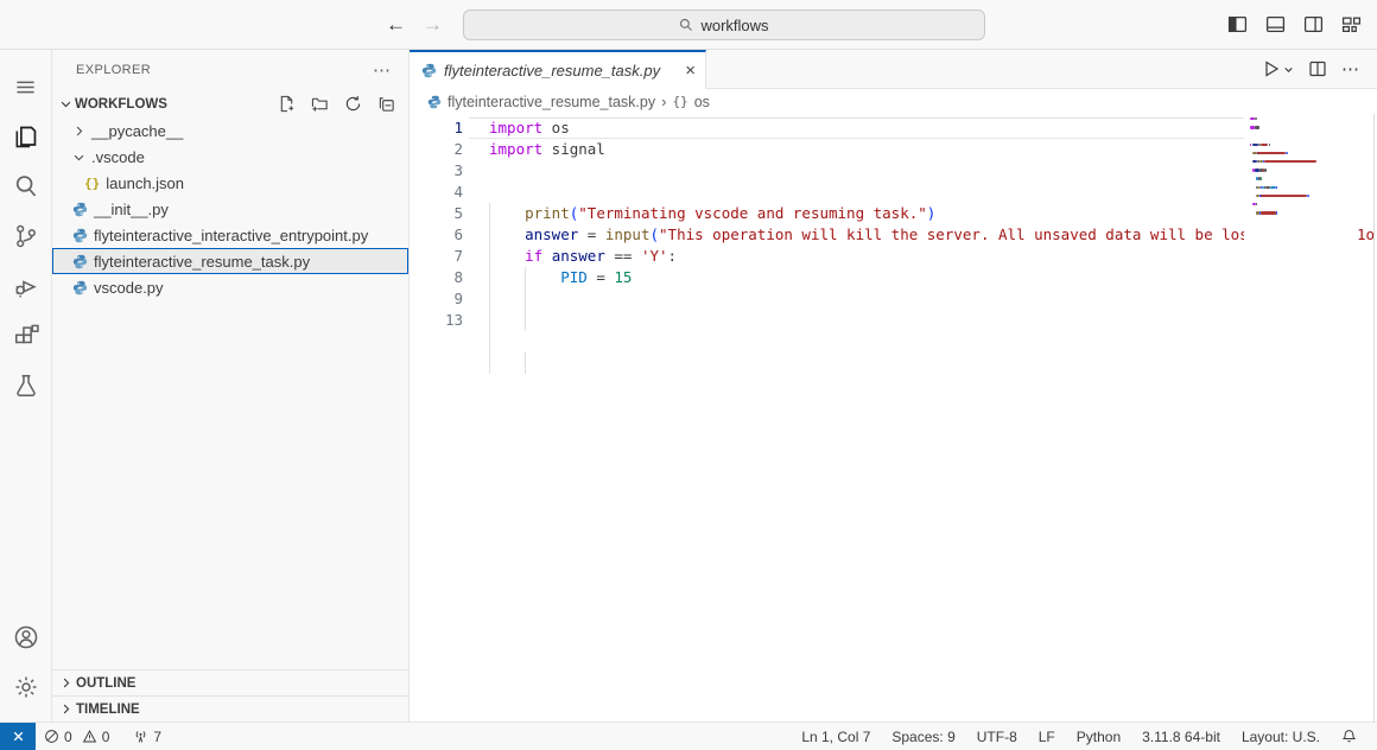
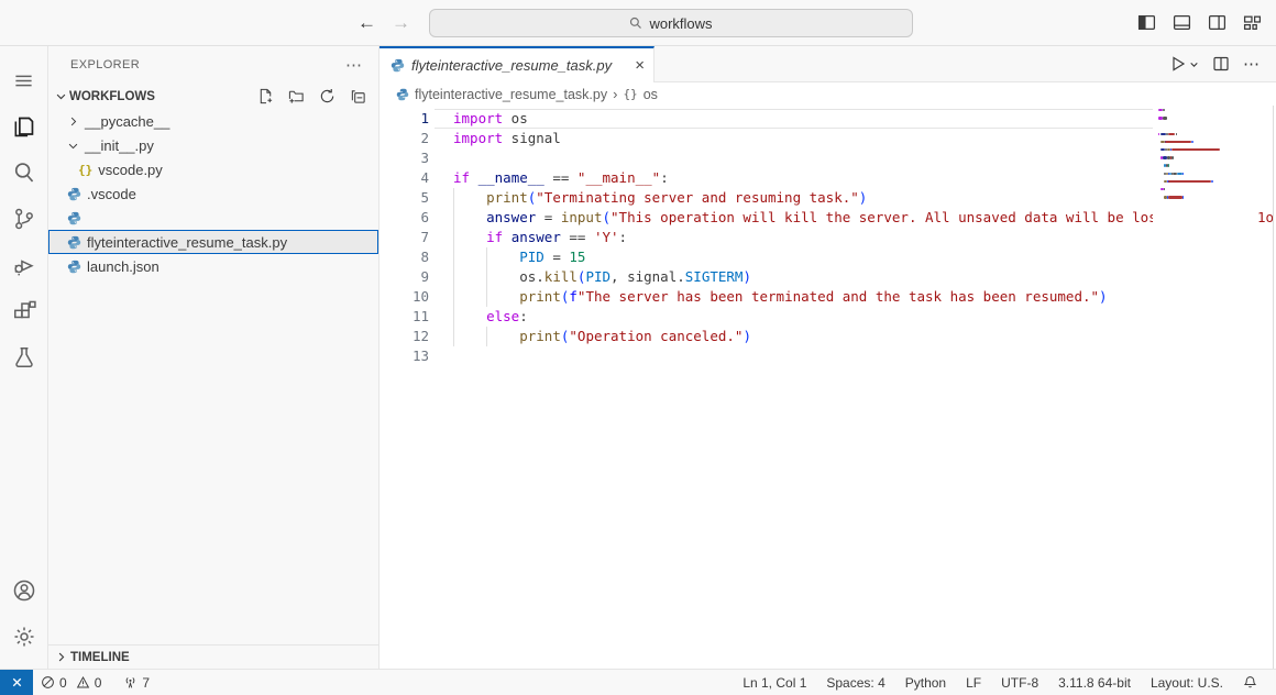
  ←
  →
  workflows
  EXPLORER
  ⋯
  WORKFLOWS
  __pycache__
- .vscode
+ __init__.py
  {}
- launch.json
+ vscode.py
- __init__.py
+ .vscode
- flyteinteractive_interactive_entrypoint.py
  flyteinteractive_resume_task.py
- vscode.py
+ launch.json
- OUTLINE
  TIMELINE
  flyteinteractive_resume_task.py
  ×
  ⋯
  flyteinteractive_resume_task.py
  ›
  {}
  os
  1
  import os
  2
  import signal
  3
  4
+ if __name__ == "__main__":
  5
- print("Terminating vscode and resuming task.")
+ print("Terminating server and resuming task.")
  6
  answer = input("This operation will kill the server. All unsaved data will be lo
  7
  if answer == 'Y':
  8
  PID = 15
  9
+ os.kill(PID, signal.SIGTERM)
+ 10
+ print(f"The server has been terminated and the task has been resumed.")
+ 11
+ else:
+ 12
+ print("Operation canceled.")
  13
  1o
  0
  0
  7
- Ln 1, Col 7
+ Ln 1, Col 1
- Spaces: 9
+ Spaces: 4
- UTF-8
+ Python
  LF
- Python
+ UTF-8
  3.11.8 64-bit
  Layout: U.S.
